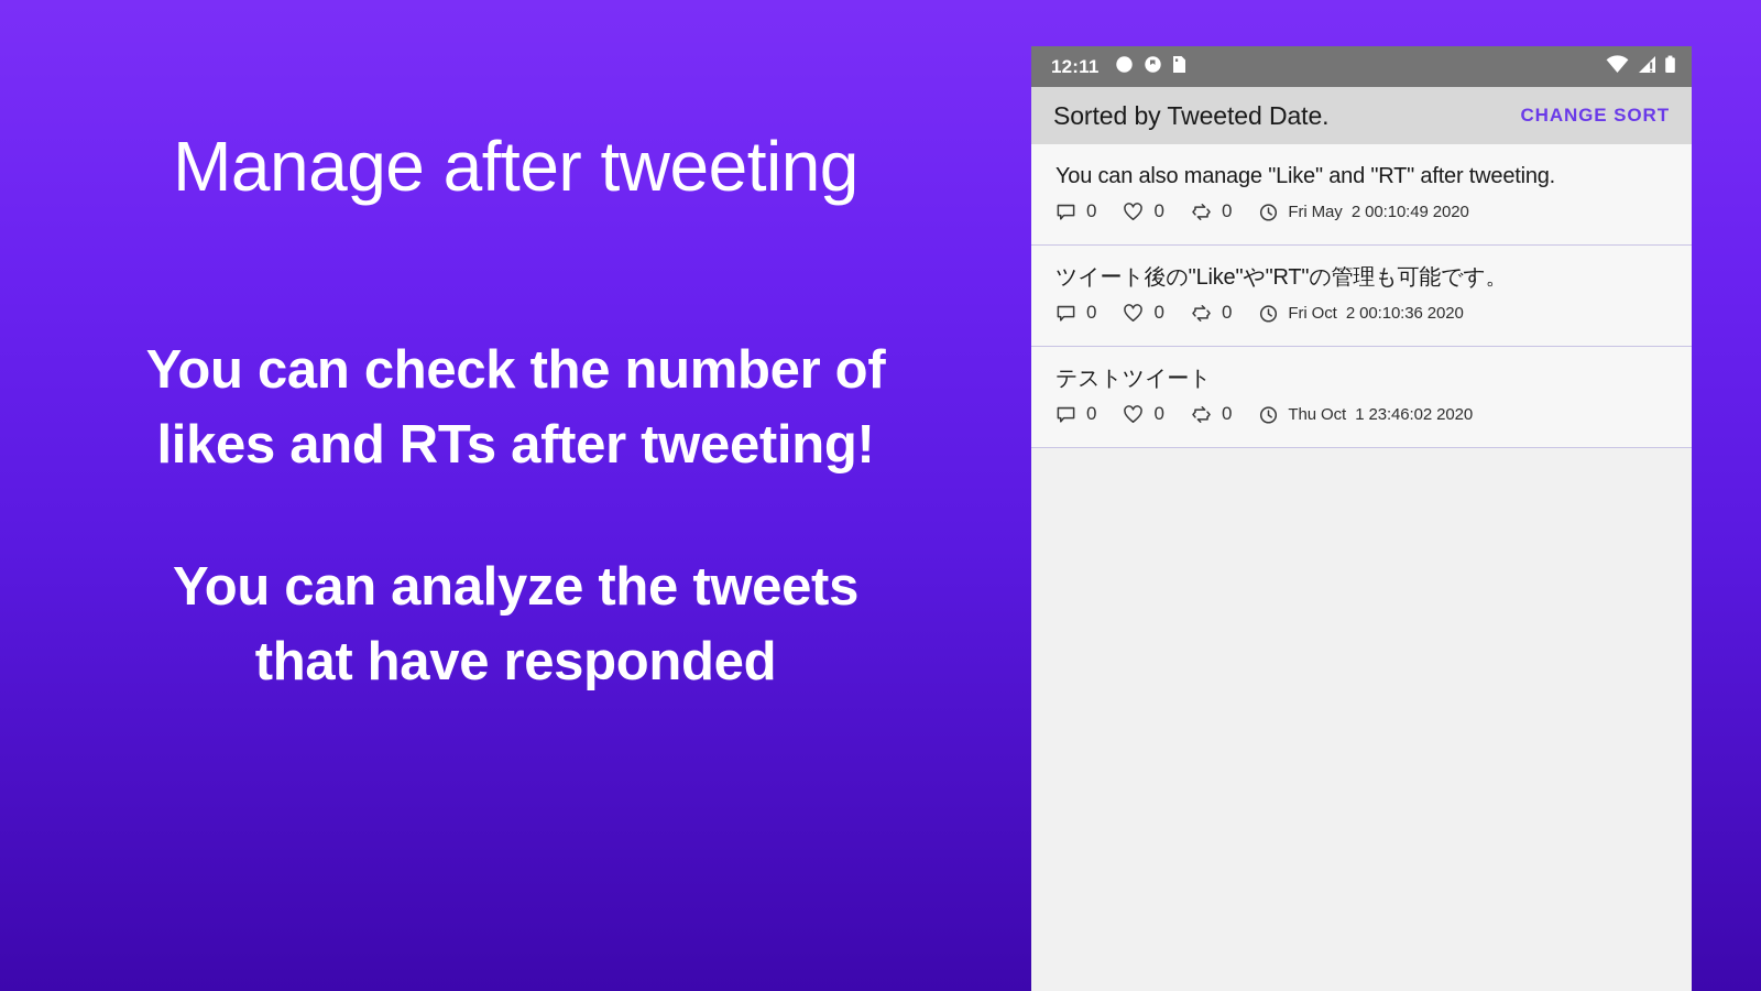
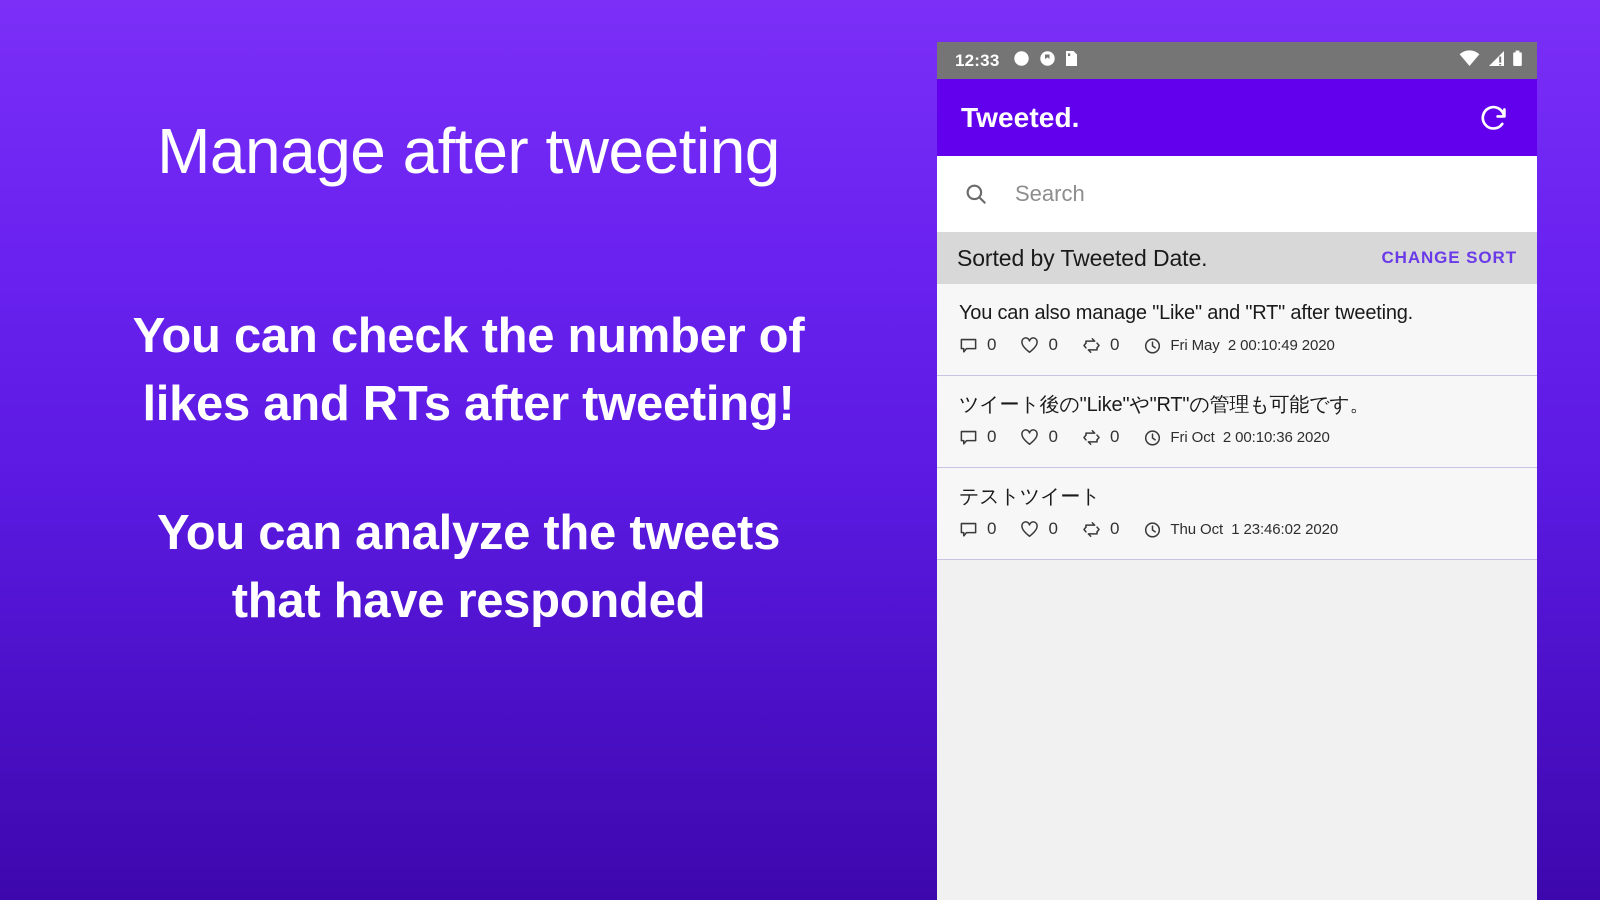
  Manage after tweeting
  You can check the number of
  likes and RTs after tweeting!
  You can analyze the tweets
  that have responded
- 12:11
+ 12:33
+ Tweeted.
+ Search
  Sorted by Tweeted Date.
  CHANGE SORT
  You can also manage "Like" and "RT" after tweeting.
  0
  0
  0
  Fri May 2 00:10:49 2020
  ツイート後の"Like"や"RT"の管理も可能です。
  0
  0
  0
  Fri Oct 2 00:10:36 2020
  テストツイート
  0
  0
  0
  Thu Oct 1 23:46:02 2020
